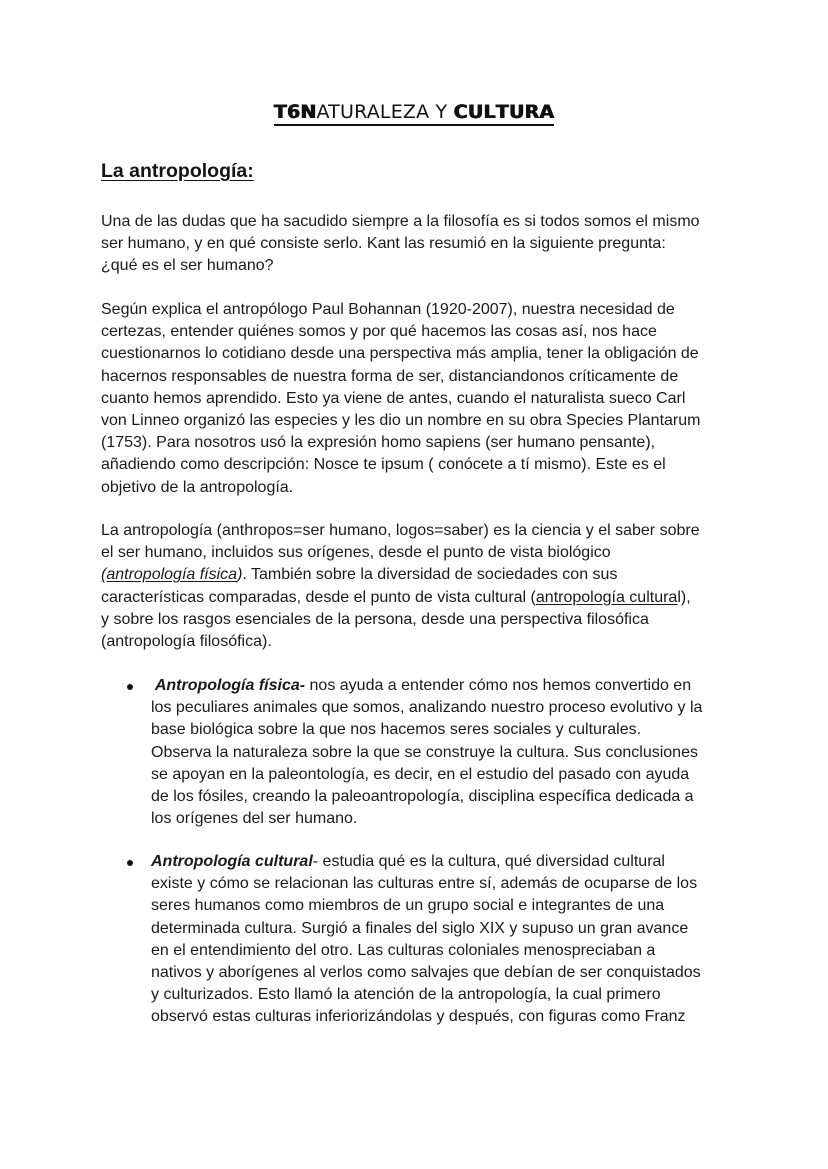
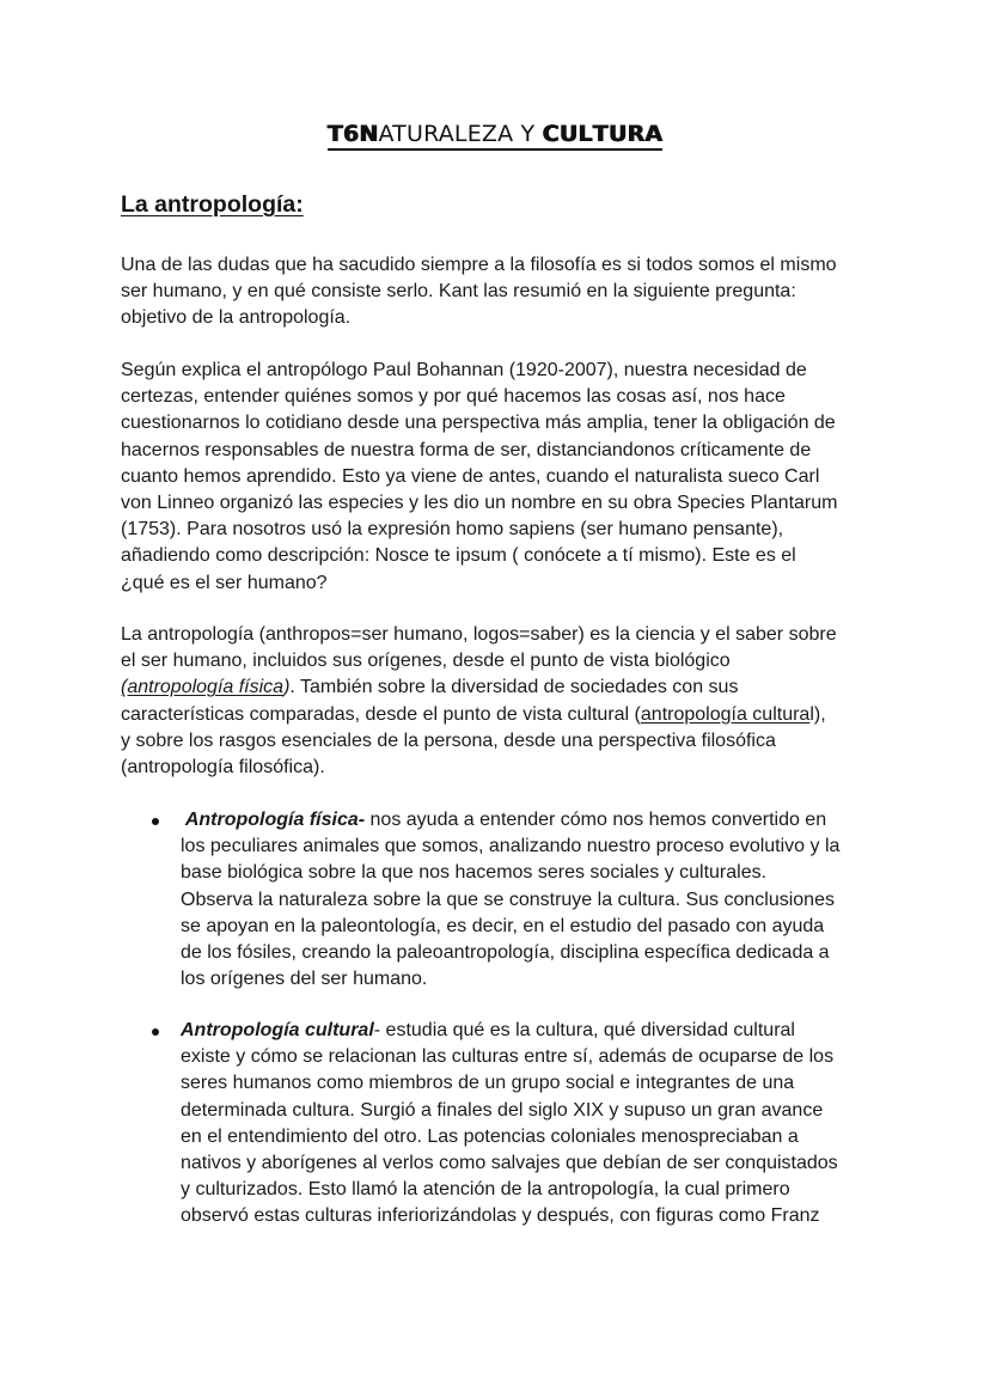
  T6 NATURALEZA Y CULTURA
  La antropología:
  Una de las dudas que ha sacudido siempre a la filosofía es si todos somos el mismo
  ser humano, y en qué consiste serlo. Kant las resumió en la siguiente pregunta:
- ¿qué es el ser humano?
+ objetivo de la antropología.
  Según explica el antropólogo Paul Bohannan (1920-2007), nuestra necesidad de
  certezas, entender quiénes somos y por qué hacemos las cosas así, nos hace
  cuestionarnos lo cotidiano desde una perspectiva más amplia, tener la obligación de
  hacernos responsables de nuestra forma de ser, distanciandonos críticamente de
  cuanto hemos aprendido. Esto ya viene de antes, cuando el naturalista sueco Carl
  von Linneo organizó las especies y les dio un nombre en su obra Species Plantarum
  (1753). Para nosotros usó la expresión homo sapiens (ser humano pensante),
  añadiendo como descripción: Nosce te ipsum ( conócete a tí mismo). Este es el
- objetivo de la antropología.
+ ¿qué es el ser humano?
  La antropología (anthropos=ser humano, logos=saber) es la ciencia y el saber sobre
  el ser humano, incluidos sus orígenes, desde el punto de vista biológico
  (antropología física). También sobre la diversidad de sociedades con sus
  características comparadas, desde el punto de vista cultural (antropología cultural),
  y sobre los rasgos esenciales de la persona, desde una perspectiva filosófica
  (antropología filosófica).
  Antropología física- nos ayuda a entender cómo nos hemos convertido en
  los peculiares animales que somos, analizando nuestro proceso evolutivo y la
  base biológica sobre la que nos hacemos seres sociales y culturales.
  Observa la naturaleza sobre la que se construye la cultura. Sus conclusiones
  se apoyan en la paleontología, es decir, en el estudio del pasado con ayuda
  de los fósiles, creando la paleoantropología, disciplina específica dedicada a
  los orígenes del ser humano.
  Antropología cultural- estudia qué es la cultura, qué diversidad cultural
  existe y cómo se relacionan las culturas entre sí, además de ocuparse de los
  seres humanos como miembros de un grupo social e integrantes de una
  determinada cultura. Surgió a finales del siglo XIX y supuso un gran avance
- en el entendimiento del otro. Las culturas coloniales menospreciaban a
+ en el entendimiento del otro. Las potencias coloniales menospreciaban a
  nativos y aborígenes al verlos como salvajes que debían de ser conquistados
  y culturizados. Esto llamó la atención de la antropología, la cual primero
  observó estas culturas inferiorizándolas y después, con figuras como Franz
